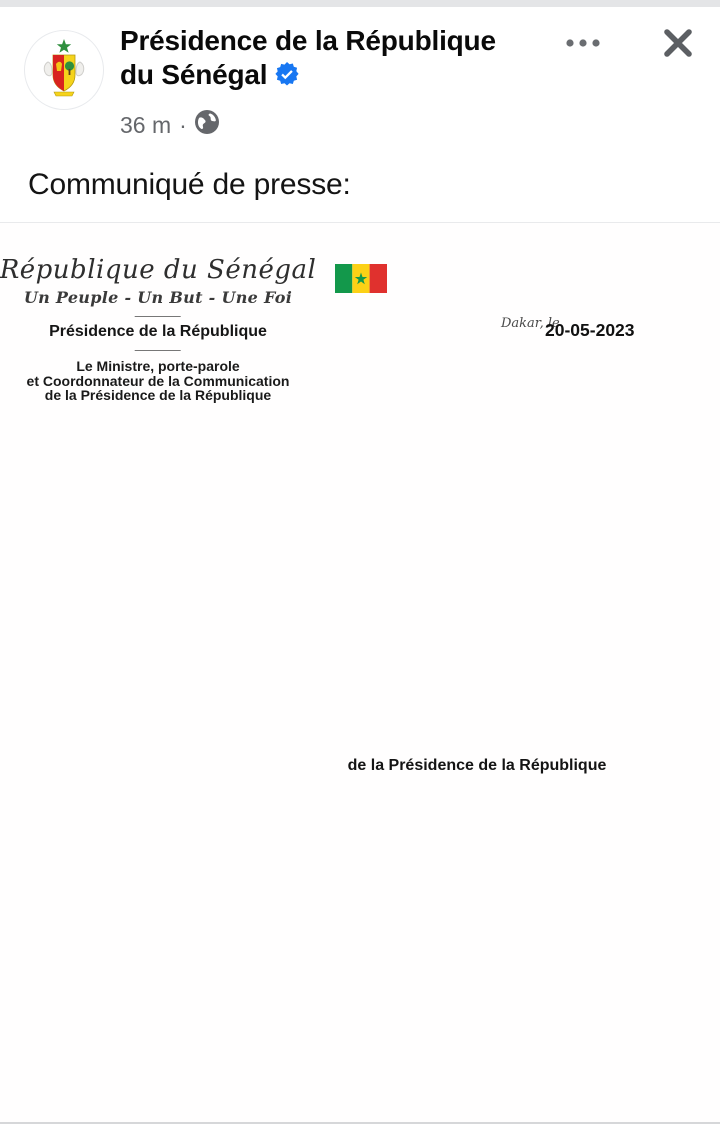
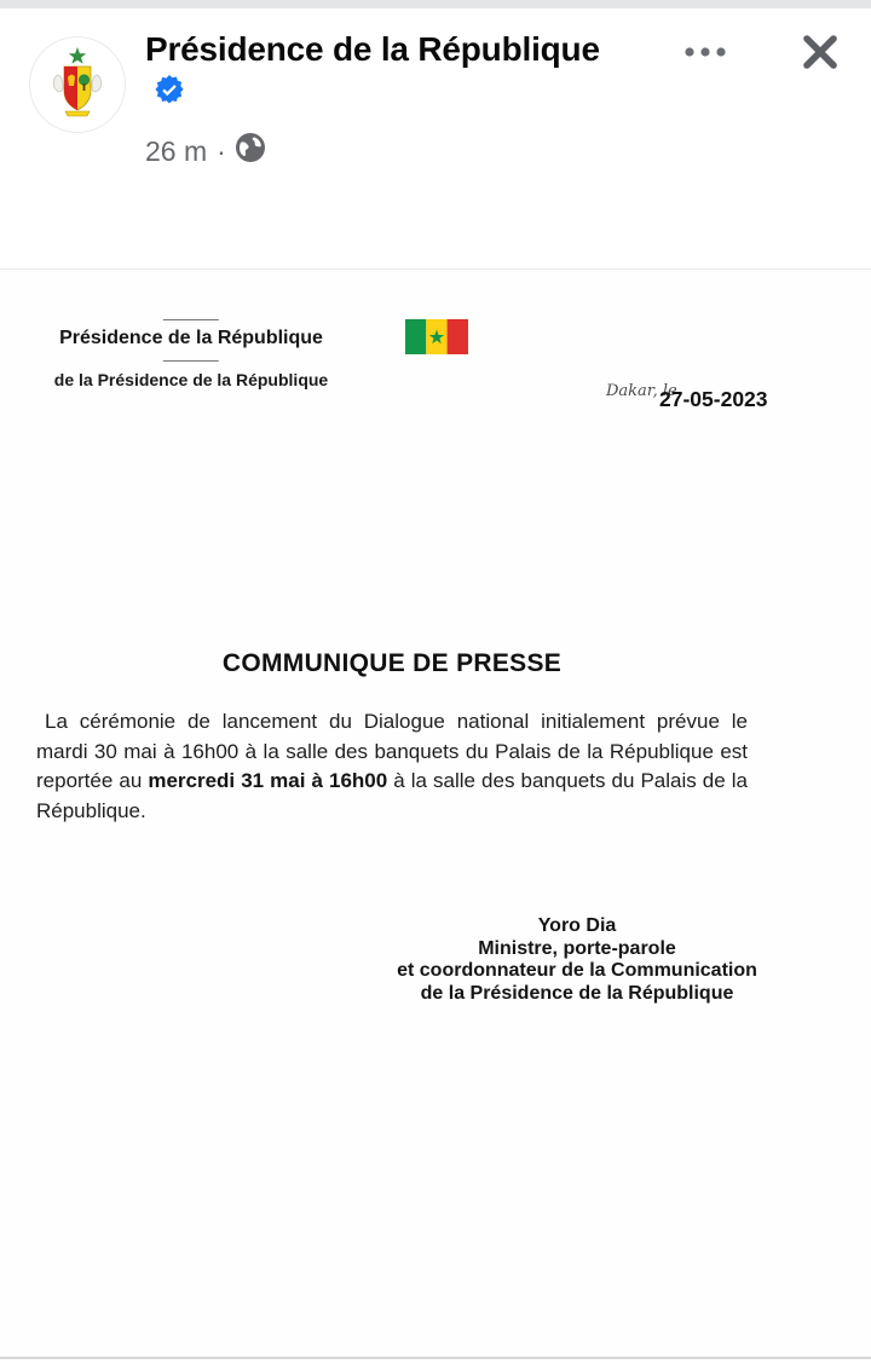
  Présidence de la République
- du Sénégal
- 36 m
+ 26 m
  ·
- Communiqué de presse:
- République du Sénégal
- Un Peuple - Un But - Une Foi
  Présidence de la République
- Le Ministre, porte-parole
- et Coordonnateur de la Communication
  de la Présidence de la République
  Dakar, le
- 20-05-2023
+ 27-05-2023
+ COMMUNIQUE DE PRESSE
+ La cérémonie de lancement du Dialogue national initialement prévue le mardi 30 mai à 16h00 à la salle des banquets du Palais de la République est reportée au mercredi 31 mai à 16h00 à la salle des banquets du Palais de la République.
+ Yoro Dia
+ Ministre, porte-parole
+ et coordonnateur de la Communication
  de la Présidence de la République
